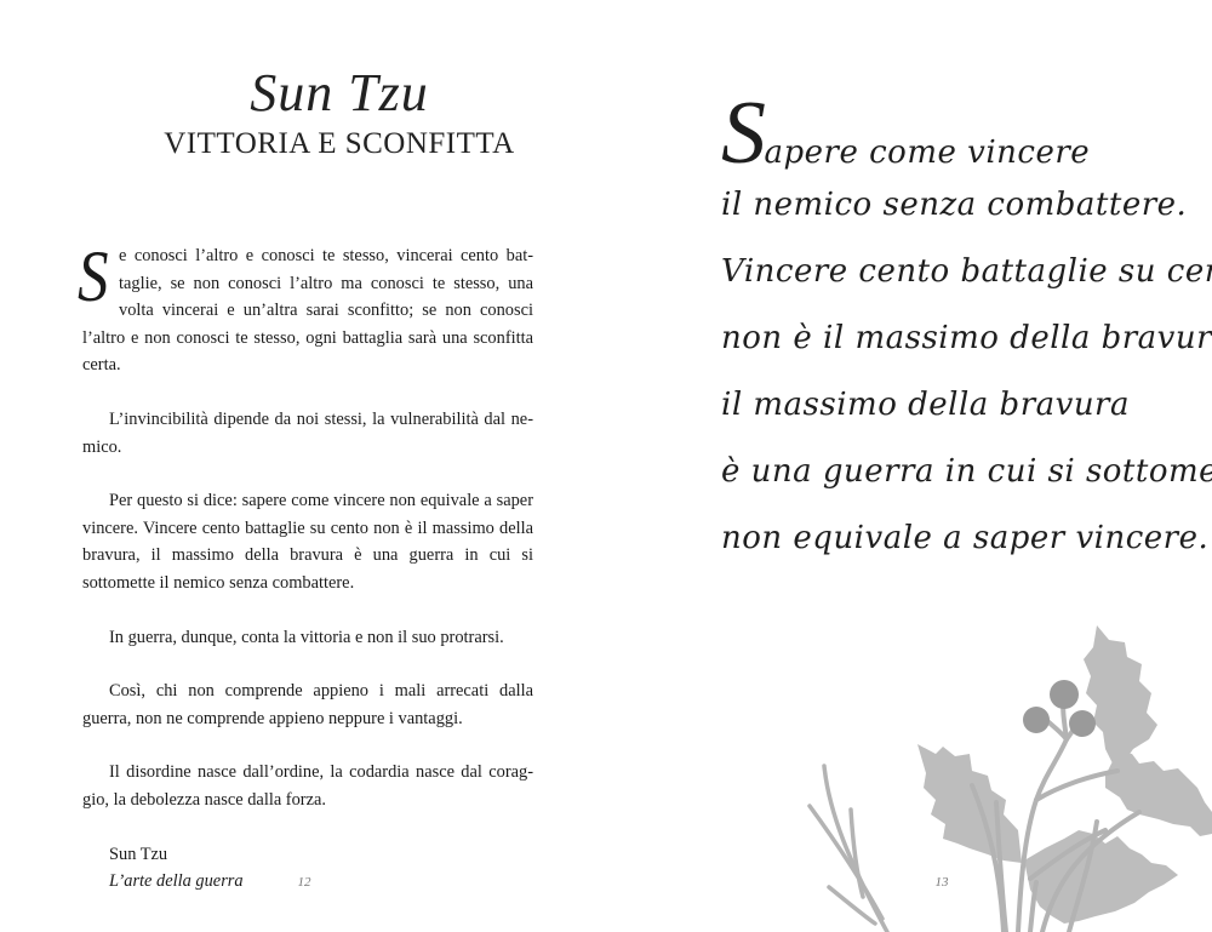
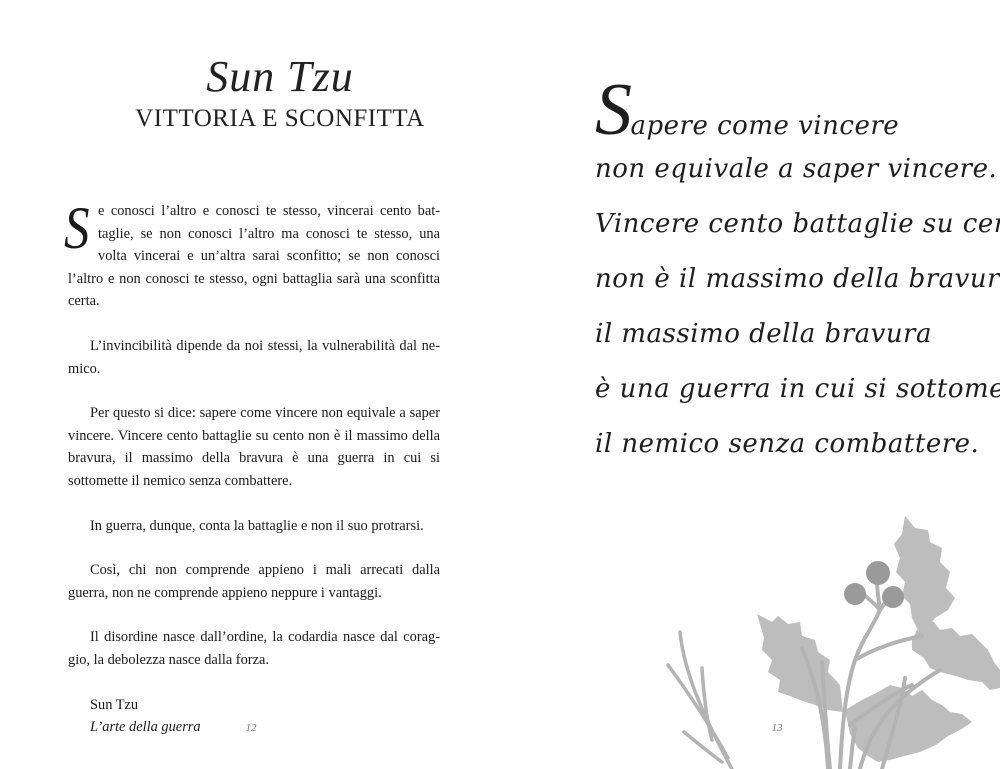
  Sun Tzu
  VITTORIA E SCONFITTA
  S
  e conosci l’altro e conosci te stesso, vincerai cento bat­aglie, se non conosci l’altro ma conosci te stesso, una volta vincerai e un’altra sarai sconfitto; se non conosci l’altro e non conosci te stesso, ogni battaglia sarà una sconfitta certa.
  L’invincibilità dipende da noi stessi, la vulnerabilità dal ne­mico.
  Per questo si dice: sapere come vincere non equivale a sa­per vincere. Vincere cento battaglie su cento non è il massimo della bravura, il massimo della bravura è una guerra in cui si sottomette il nemico senza combattere.
- In guerra, dunque, conta la vittoria e non il suo protrarsi.
+ In guerra, dunque, conta la battaglie e non il suo protrarsi.
  Così, chi non comprende appieno i mali arrecati dalla guerra, non ne comprende appieno neppure i vantaggi.
  Il disordine nasce dall’ordine, la codardia nasce dal corag­gio, la debolezza nasce dalla forza.
  Sun Tzu
  L’arte della guerra
  12
  Sapere come vincere
- il nemico senza combattere.
+ non equivale a saper vincere.
  Vincere cento battaglie su ce
  non è il massimo della bravur
  il massimo della bravura
  è una guerra in cui si sottome
- non equivale a saper vincere.
+ il nemico senza combattere.
  13
